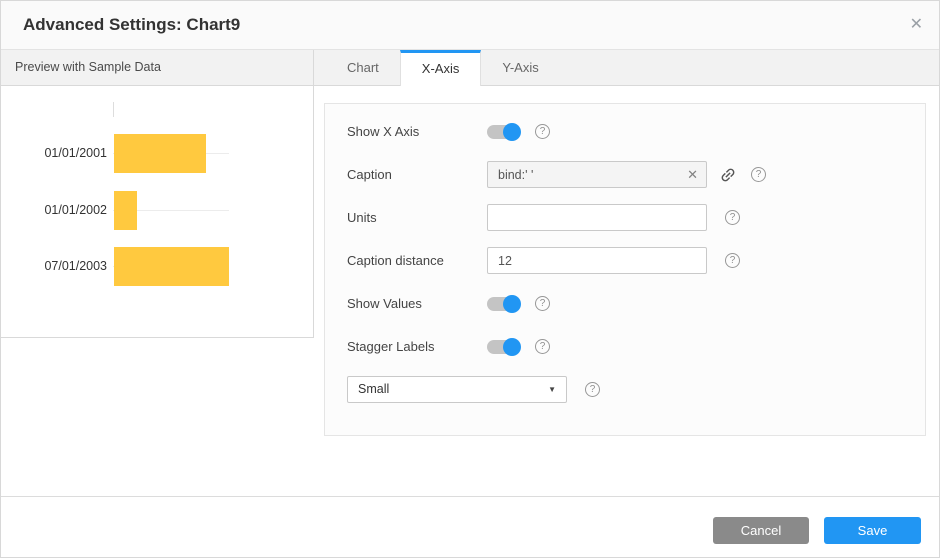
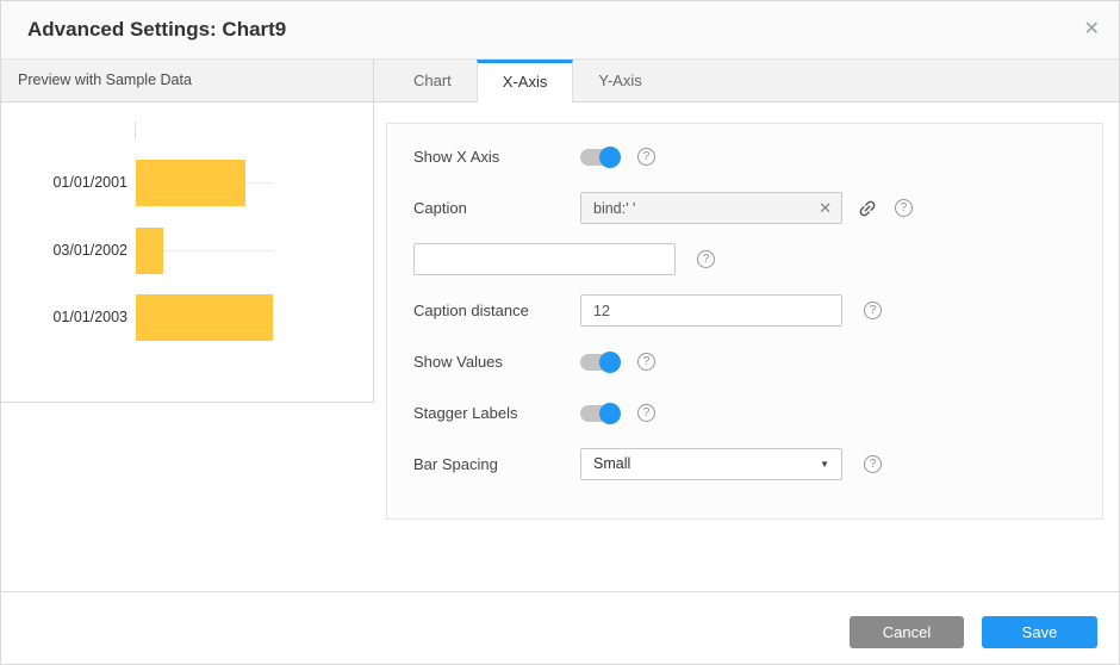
  Advanced Settings: Chart9
  ✕
  Preview with Sample Data
  Chart
  X-Axis
  Y-Axis
  01/01/2001
- 01/01/2002
+ 03/01/2002
- 07/01/2003
+ 01/01/2003
  Show X Axis
  ?
  Caption
  bind:' '
  ✕
  ?
- Units
  ?
  Caption distance
  12
  ?
  Show Values
  ?
  Stagger Labels
  ?
+ Bar Spacing
  Small
  ▼
  ?
  Cancel
  Save
